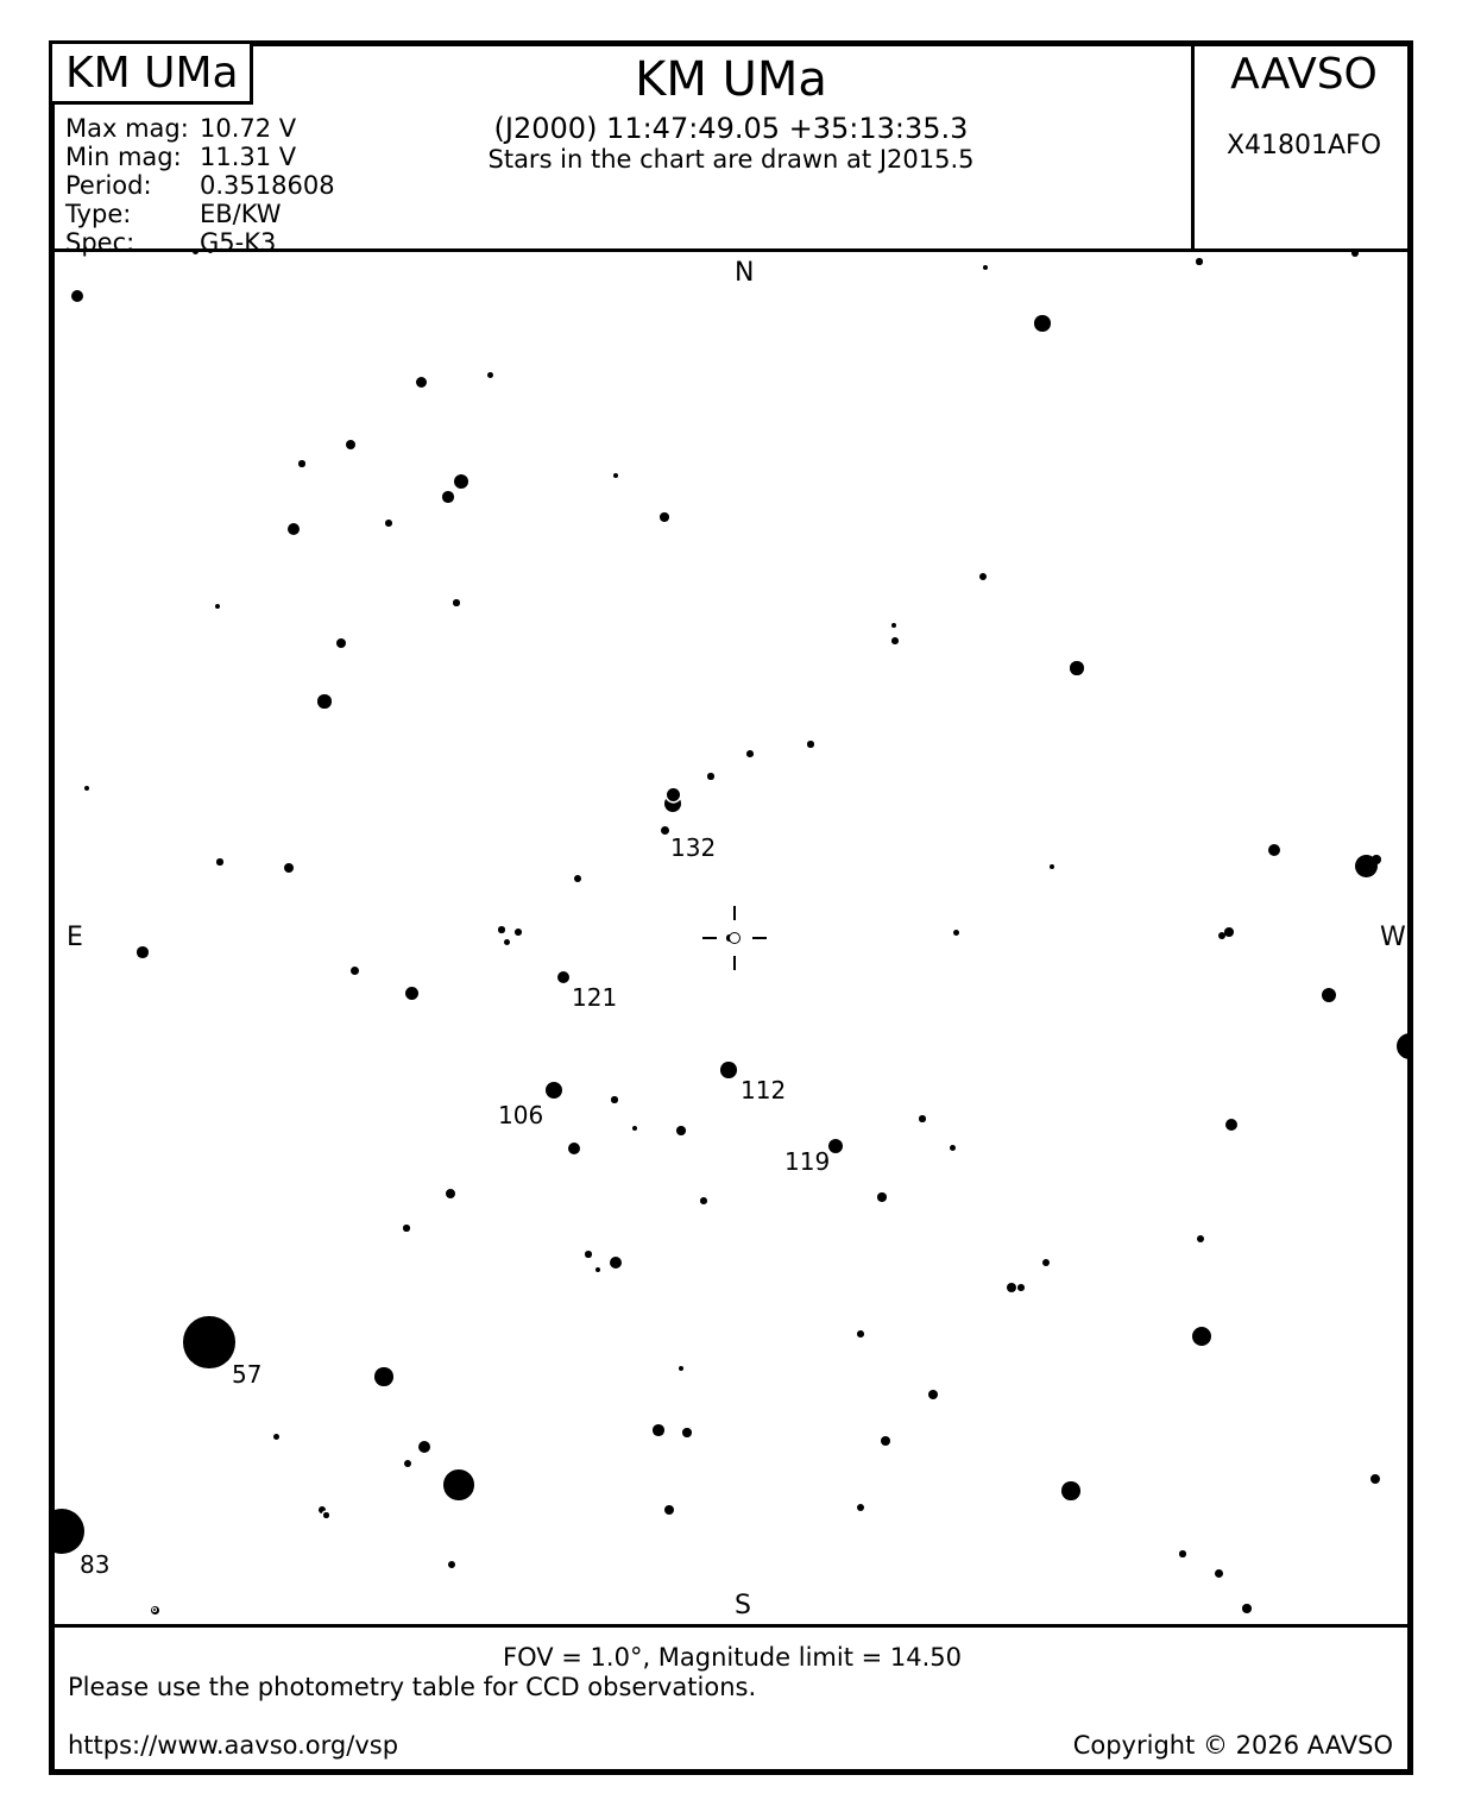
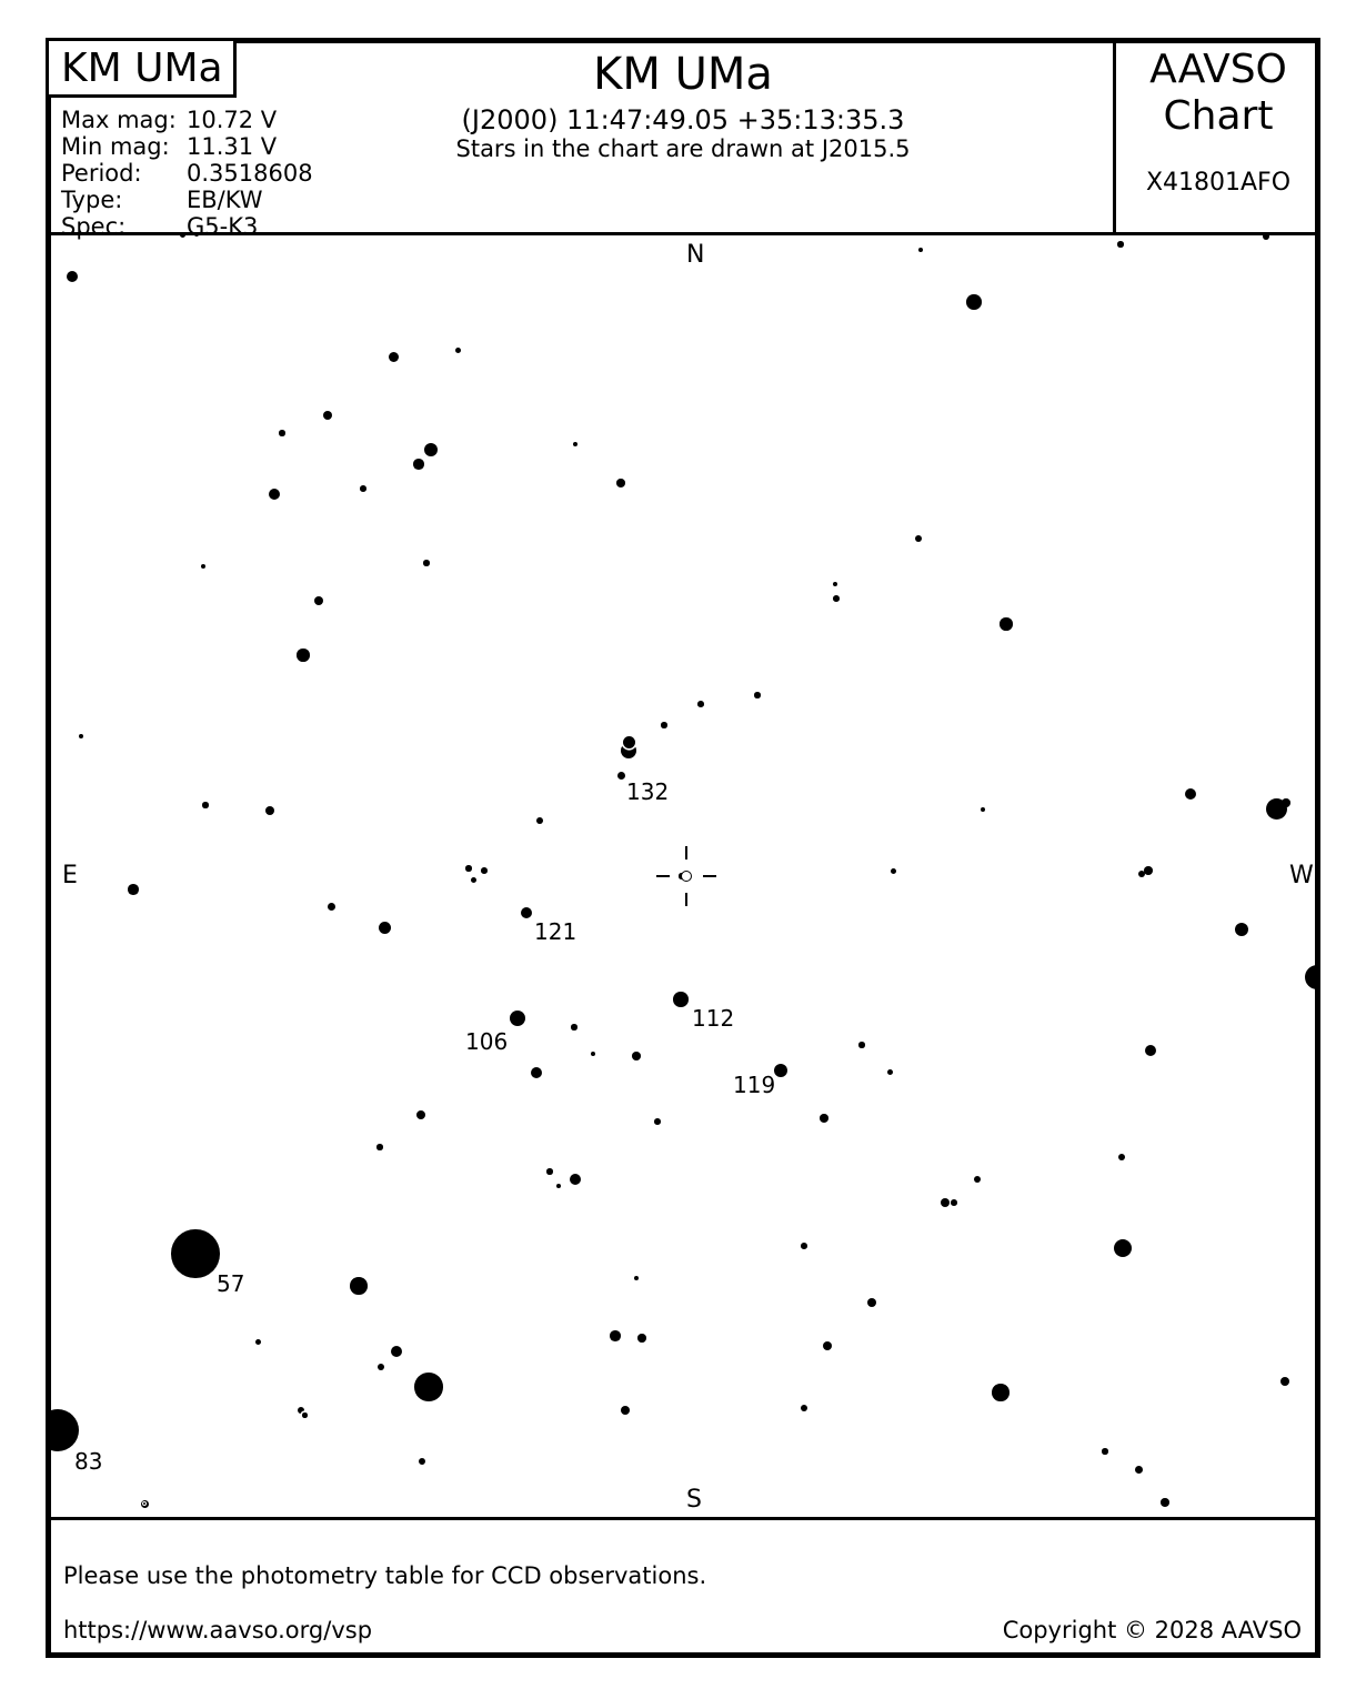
  KM UMa
  KM UMa
  (J2000) 11:47:49.05 +35:13:35.3
  Stars in the chart are drawn at J2015.5
  AAVSO
+ Chart
  X41801AFO
  Max mag:
  10.72 V
  Min mag:
  11.31 V
  Period:
  0.3518608
  Type:
  EB/KW
  Spec:
  G5-K3
  132
  121
  112
  106
  119
  57
  83
  N
  S
  E
  W
- FOV = 1.0°, Magnitude limit = 14.50
  Please use the photometry table for CCD observations.
  https://www.aavso.org/vsp
- Copyright © 2026 AAVSO
+ Copyright © 2028 AAVSO
